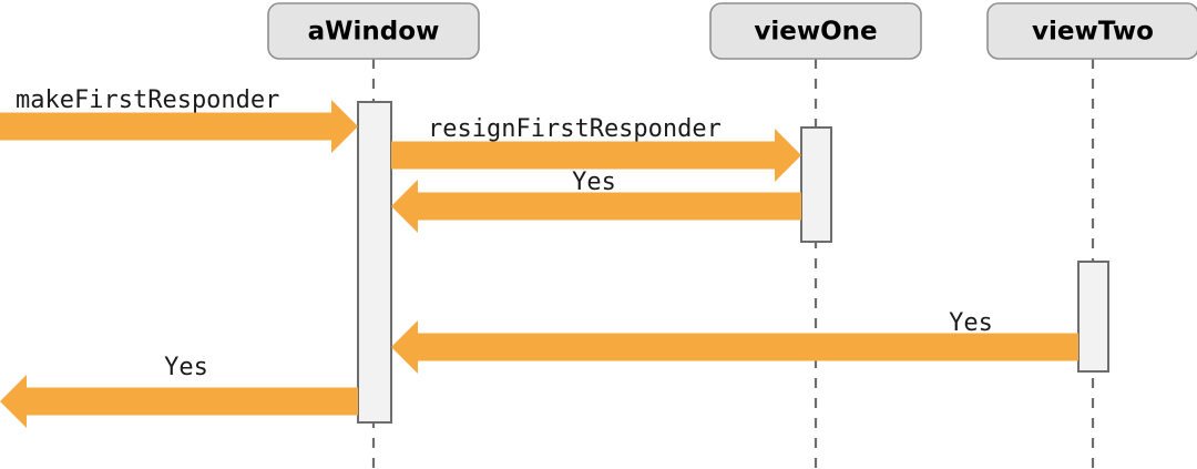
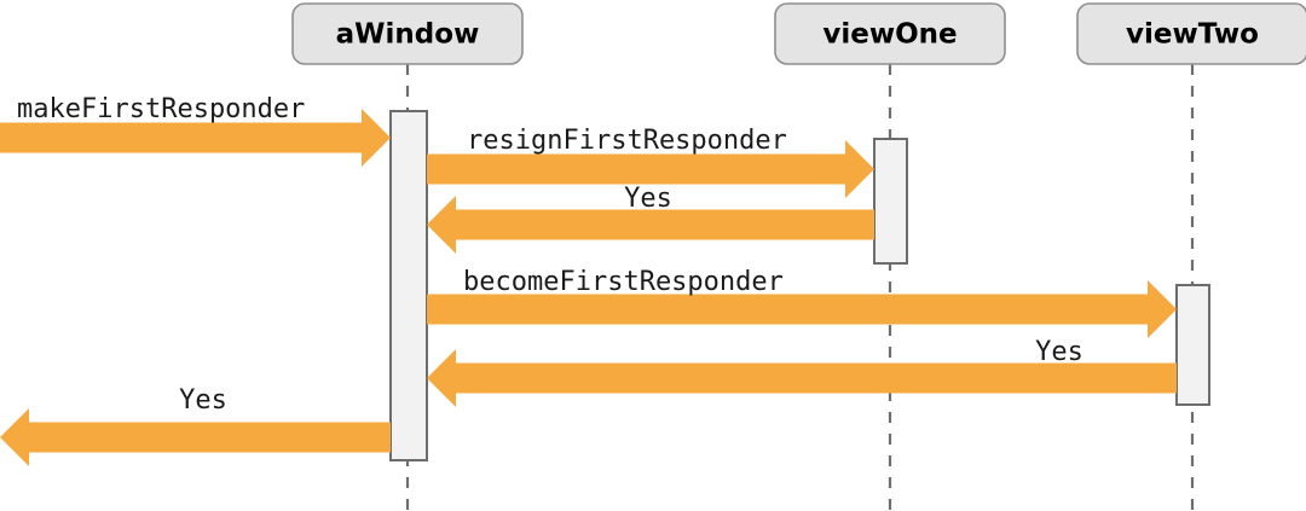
  makeFirstResponder
  resignFirstResponder
  Yes
+ becomeFirstResponder
  Yes
  Yes
  aWindow
  viewOne
  viewTwo
